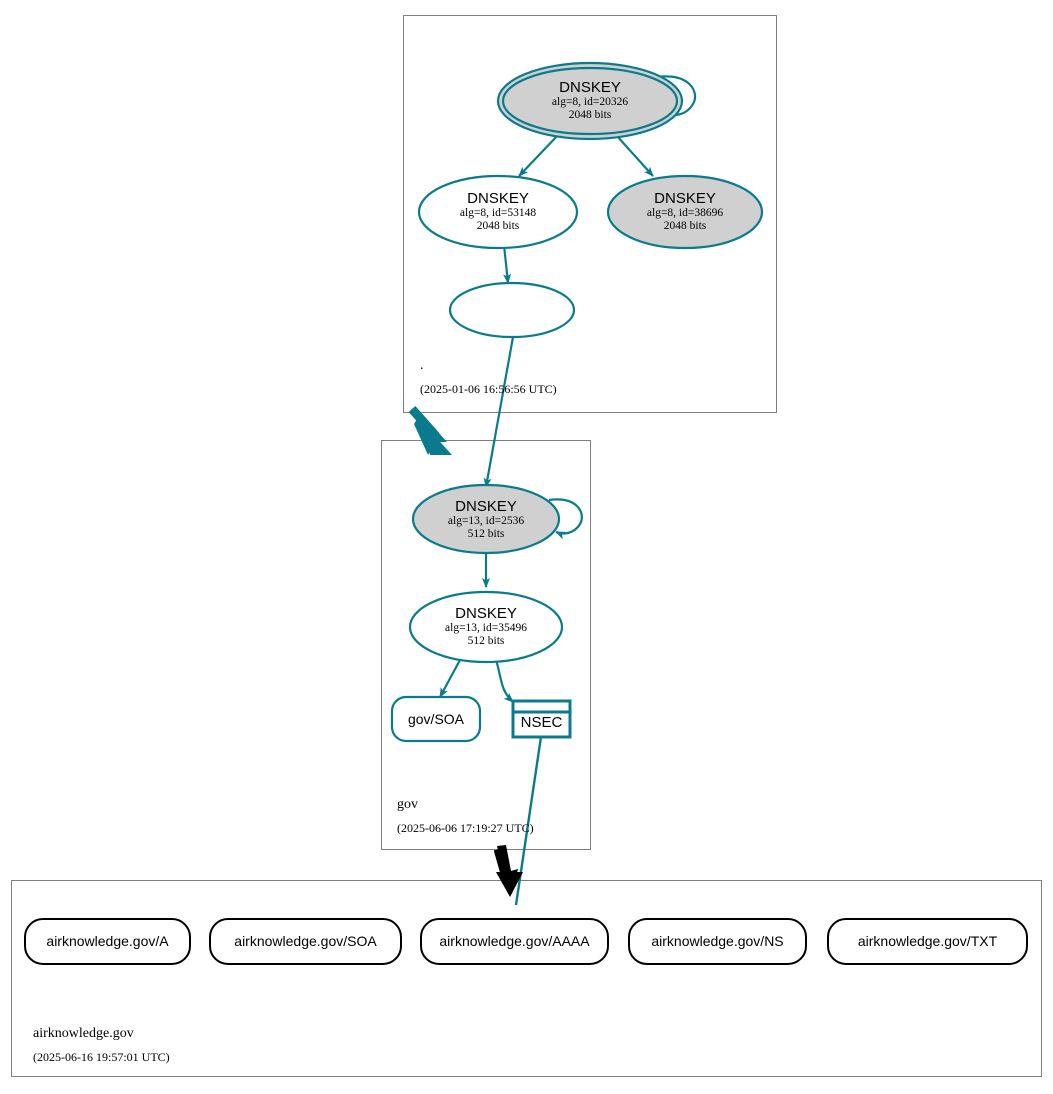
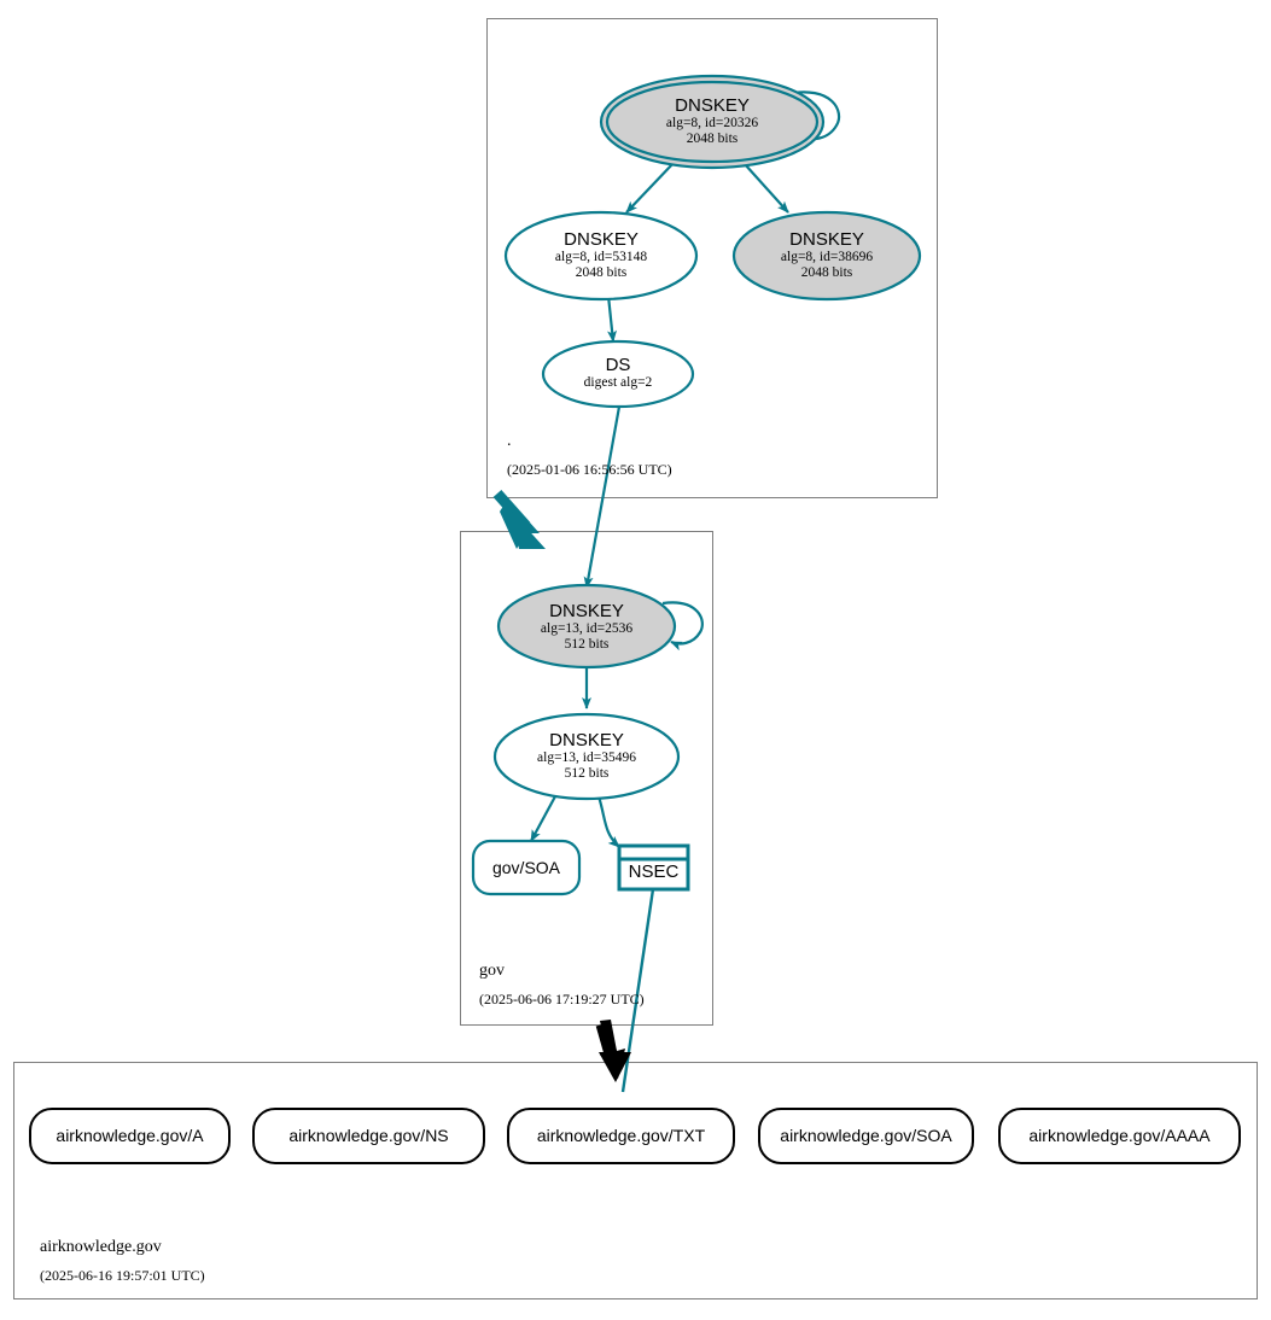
  DNSKEY
  alg=8, id=20326
  2048 bits
  DNSKEY
  alg=8, id=53148
  2048 bits
  DNSKEY
  alg=8, id=38696
  2048 bits
+ DS
+ digest alg=2
  DNSKEY
  alg=13, id=2536
  512 bits
  DNSKEY
  alg=13, id=35496
  512 bits
  gov/SOA
  NSEC
  airknowledge.gov/A
- airknowledge.gov/SOA
+ airknowledge.gov/NS
- airknowledge.gov/AAAA
+ airknowledge.gov/TXT
- airknowledge.gov/NS
+ airknowledge.gov/SOA
- airknowledge.gov/TXT
+ airknowledge.gov/AAAA
  .
  (2025-01-06 16:56:56 UTC)
  gov
  (2025-06-06 17:19:27 UTC)
  airknowledge.gov
  (2025-06-16 19:57:01 UTC)
